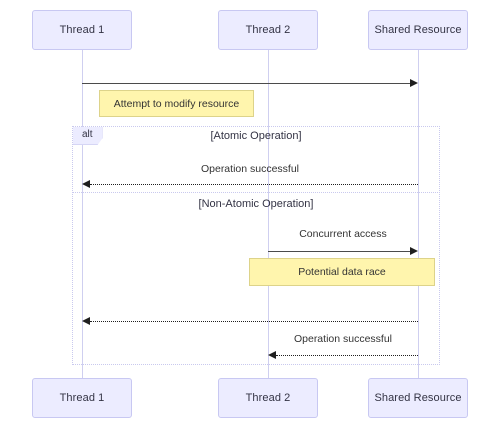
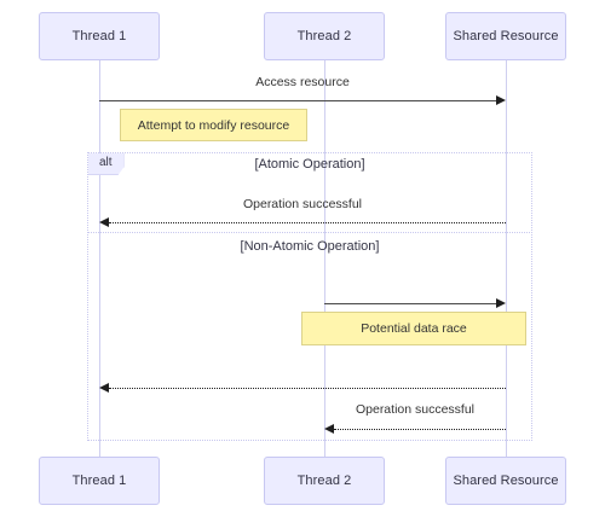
  alt
  [Atomic Operation]
  [Non-Atomic Operation]
+ Access resource
  Attempt to modify resource
  Operation successful
- Concurrent access
  Potential data race
  Operation successful
  Thread 1
  Thread 2
  Shared Resource
  Thread 1
  Thread 2
  Shared Resource
